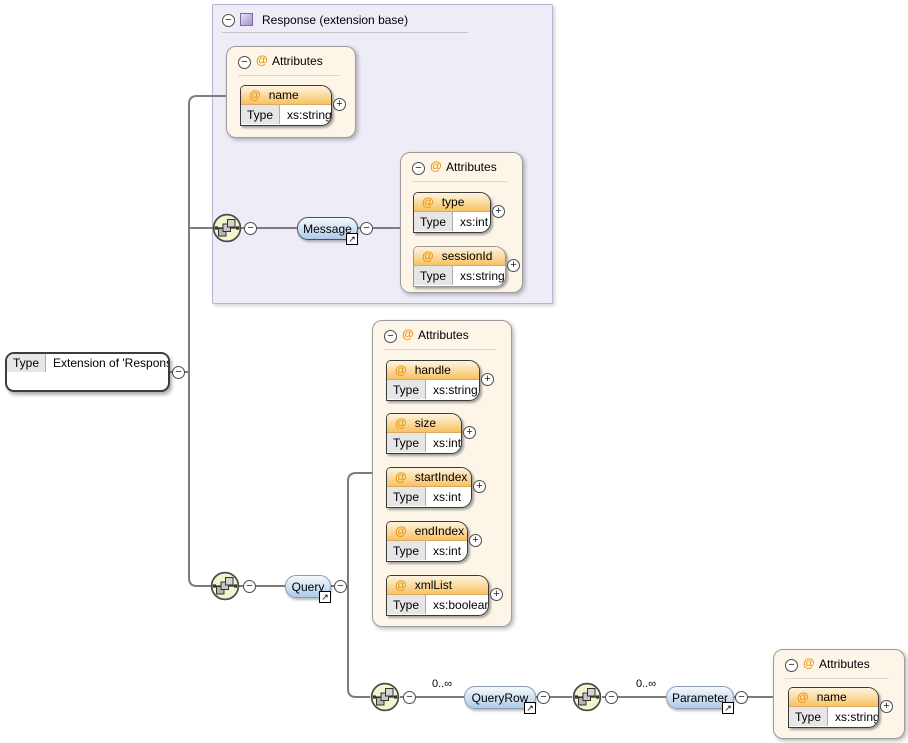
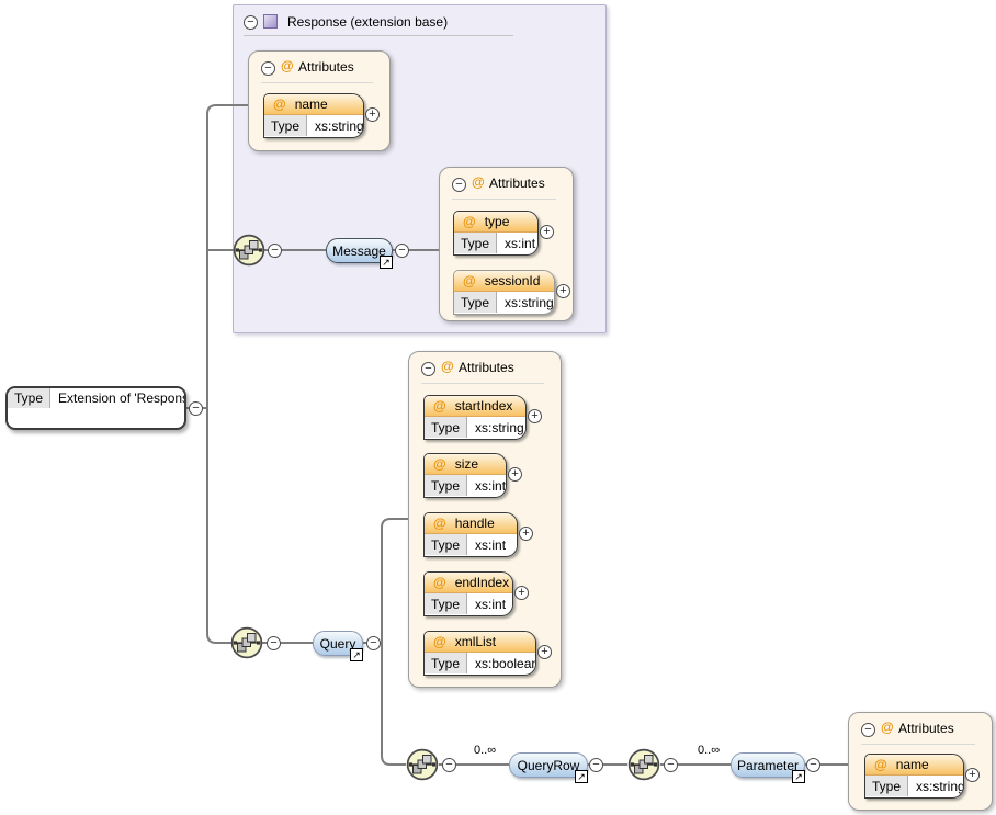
  −
  Response (extension base)
  −
  @
  Attributes
  @
  name
  Type
  xs:string
  +
  −
  Message
  ↗
  −
  −
  @
  Attributes
  @
  type
  Type
  xs:int
  +
  @
  sessionId
  Type
  xs:string
  +
  Type
  Extension of 'Respon
  −
  −
  Query
  ↗
  −
  −
  @
  Attributes
  @
- handle
+ startIndex
  Type
  xs:string
  +
  @
  size
  Type
  xs:int
  +
  @
- startIndex
+ handle
  Type
  xs:int
  +
  @
  endIndex
  Type
  xs:int
  +
  @
  xmlList
  Type
  xs:boolean
  +
  −
  0..∞
  QueryRow
  ↗
  −
  −
  0..∞
  Parameter
  ↗
  −
  −
  @
  Attributes
  @
  name
  Type
  xs:string
  +
